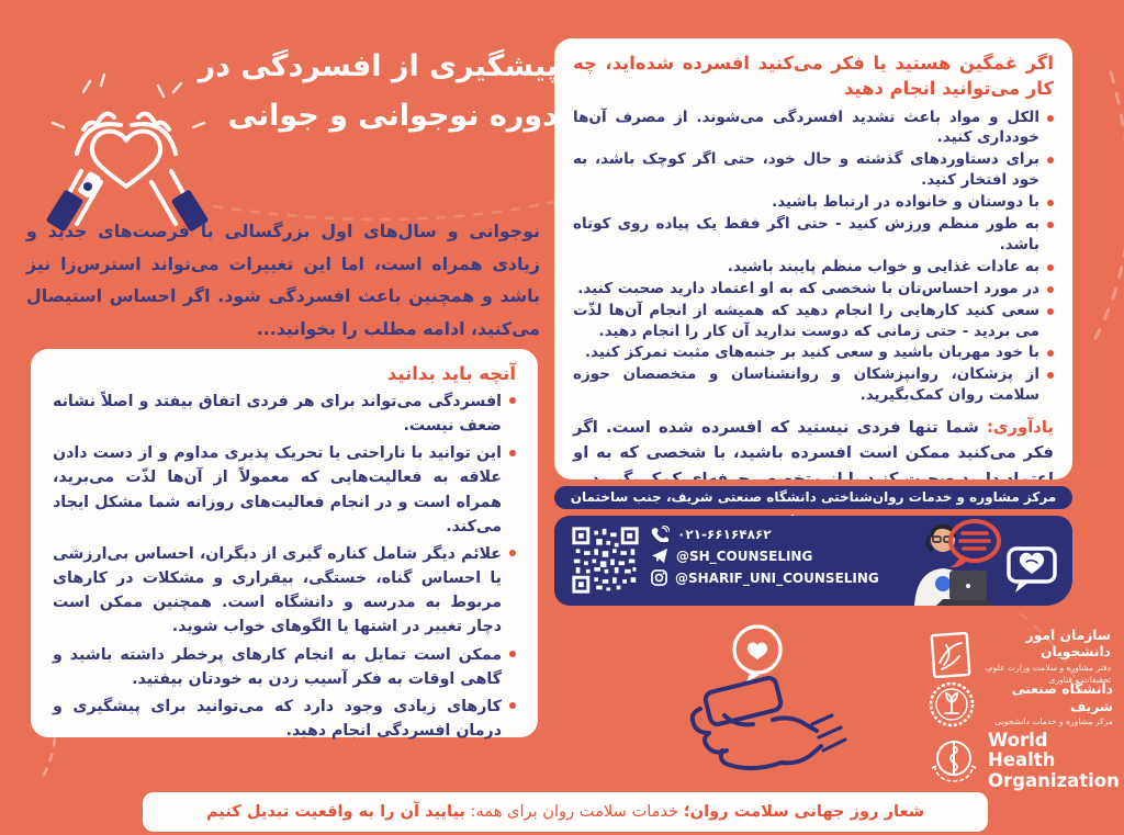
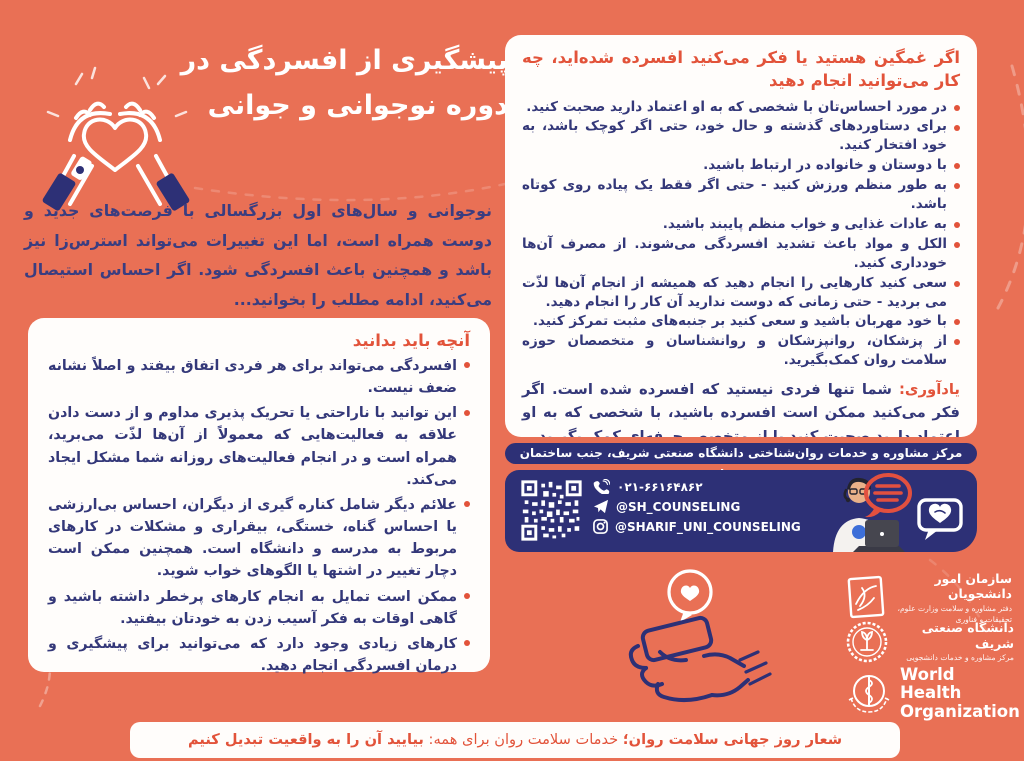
  پیشگیری از افسردگی در
  دوره نوجوانی و جوانی
- نوجوانی و سال‌های اول بزرگسالی با فرصت‌های جدید و زیادی همراه است، اما این تغییرات می‌تواند استرس‌زا نیز باشد و همچنین باعث افسردگی شود. اگر احساس استیصال می‌کنید، ادامه مطلب را بخوانید...
+ نوجوانی و سال‌های اول بزرگسالی با فرصت‌های جدید و دوست همراه است، اما این تغییرات می‌تواند استرس‌زا نیز باشد و همچنین باعث افسردگی شود. اگر احساس استیصال می‌کنید، ادامه مطلب را بخوانید...
  آنچه باید بدانید
  افسردگی می‌تواند برای هر فردی اتفاق بیفتد و اصلاً نشانه ضعف نیست.
  این توانید با ناراحتی یا تحریک پذیری مداوم و از دست دادن علاقه به فعالیت‌هایی که معمولاً از آن‌ها لذّت می‌برید، همراه است و در انجام فعالیت‌های روزانه شما مشکل ایجاد می‌کند.
  علائم دیگر شامل کناره گیری از دیگران، احساس بی‌ارزشی یا احساس گناه، خستگی، بیقراری و مشکلات در کارهای مربوط به مدرسه و دانشگاه است. همچنین ممکن است دچار تغییر در اشتها یا الگوهای خواب شوید.
  ممکن است تمایل به انجام کارهای پرخطر داشته باشید و گاهی اوقات به فکر آسیب زدن به خودتان بیفتید.
  کارهای زیادی وجود دارد که می‌توانید برای پیشگیری و درمان افسردگی انجام دهید.
  اگر غمگین هستید یا فکر می‌کنید افسرده شده‌اید، چه کار می‌توانید انجام دهید
- الکل و مواد باعث تشدید افسردگی می‌شوند. از مصرف آن‌ها خودداری کنید.
+ در مورد احساس‌تان با شخصی که به او اعتماد دارید صحبت کنید.
  برای دستاوردهای گذشته و حال خود، حتی اگر کوچک باشد، به خود افتخار کنید.
  با دوستان و خانواده در ارتباط باشید.
  به طور منظم ورزش کنید - حتی اگر فقط یک پیاده روی کوتاه باشد.
  به عادات غذایی و خواب منظم پایبند باشید.
- در مورد احساس‌تان با شخصی که به او اعتماد دارید صحبت کنید.
+ الکل و مواد باعث تشدید افسردگی می‌شوند. از مصرف آن‌ها خودداری کنید.
  سعی کنید کارهایی را انجام دهید که همیشه از انجام آنها لذّت می بردید - حتی زمانی که دوست ندارید آن کار را انجام دهید.
  با خود مهربان باشید و سعی کنید بر جنبه‌های مثبت تمرکز کنید.
  از پزشکان، روانپزشکان و روانشناسان و متخصصان حوزه سلامت روان کمک‌بگیرید.
  یادآوری: شما تنها فردی نیستید که افسرده شده است. اگر فکر می‌کنید ممکن است افسرده باشید، با شخصی که به او اعتماد دارید صحبت کنید یا از متخصص حرفه‌ای کمک بگیرید
  مرکز مشاوره و خدمات روان‌شناختی دانشگاه صنعتی شریف، جنب ساختمان
  ۰۲۱-۶۶۱۶۴۸۶۲
  @SH_COUNSELING
  @SHARIF_UNI_COUNSELING
  سازمان امور دانشجویان
  دفتر مشاوره و سلامت وزارت علوم، تحقیقات و فناوری
  دانشگاه صنعتی شریف
  مرکز مشاوره و خدمات دانشجویی
  World Health Organization
  شعار روز جهانی سلامت روان؛ خدمات سلامت روان برای همه: بیایید آن را به واقعیت تبدیل کنیم
